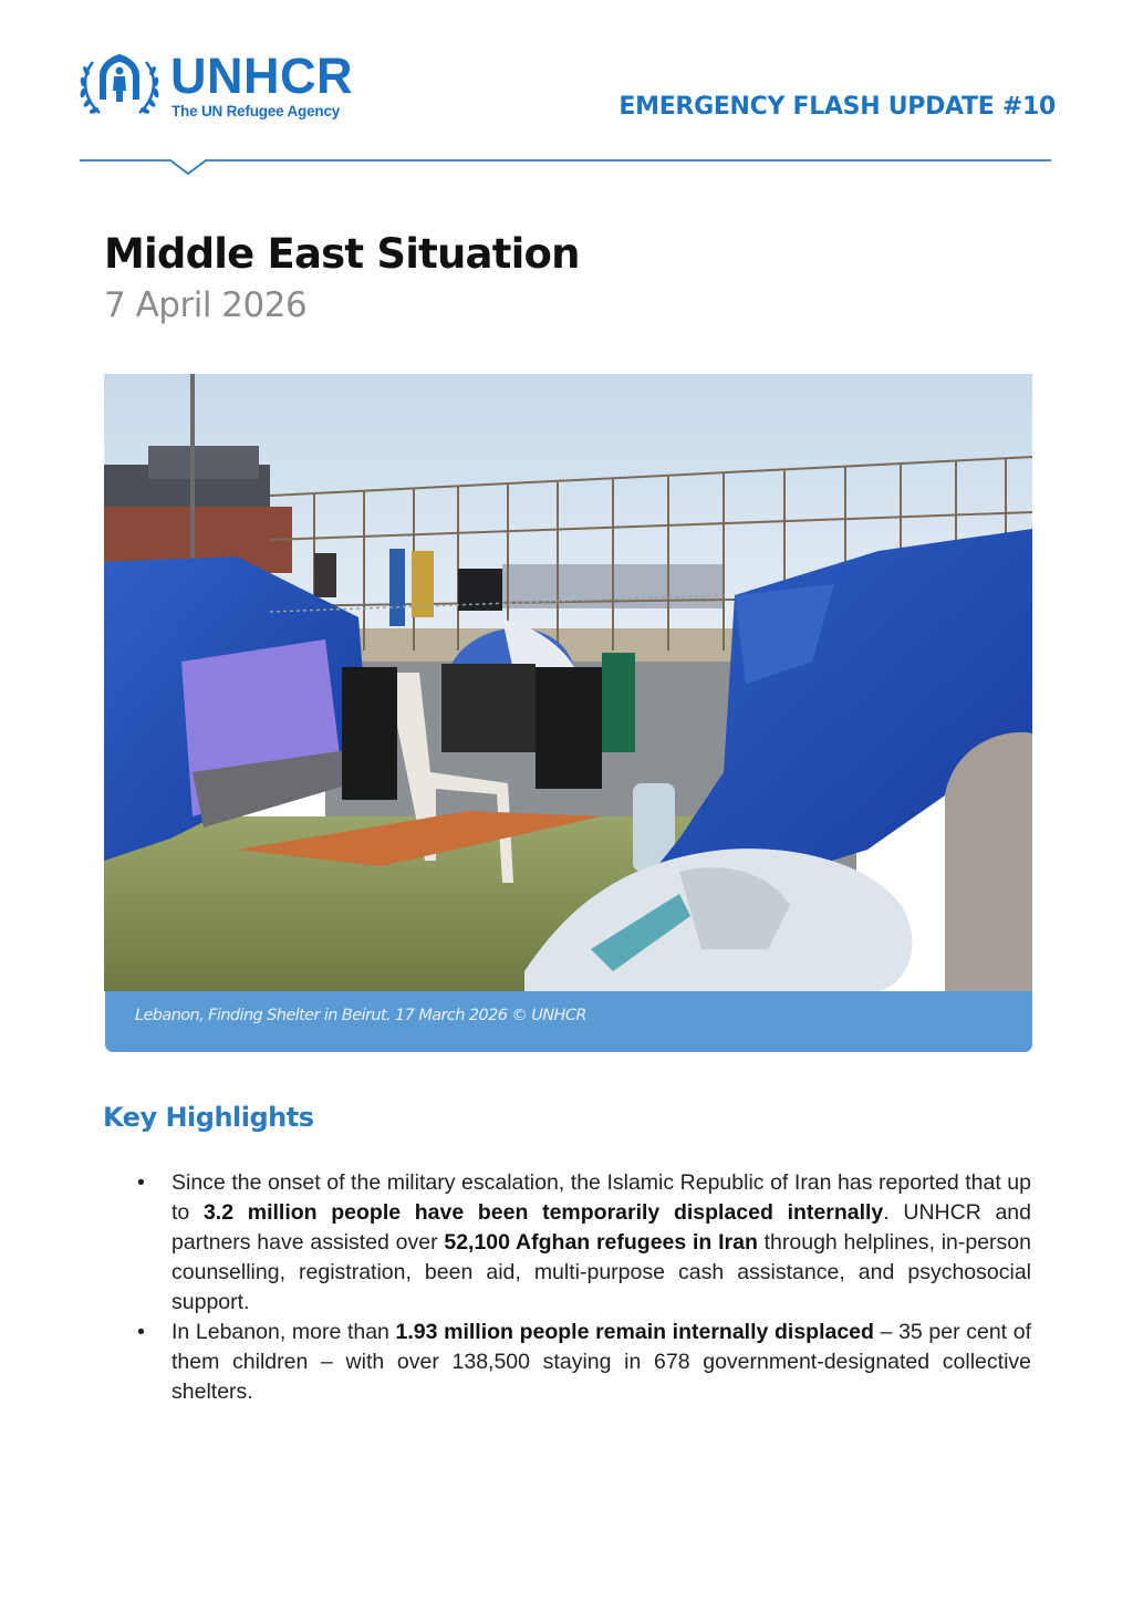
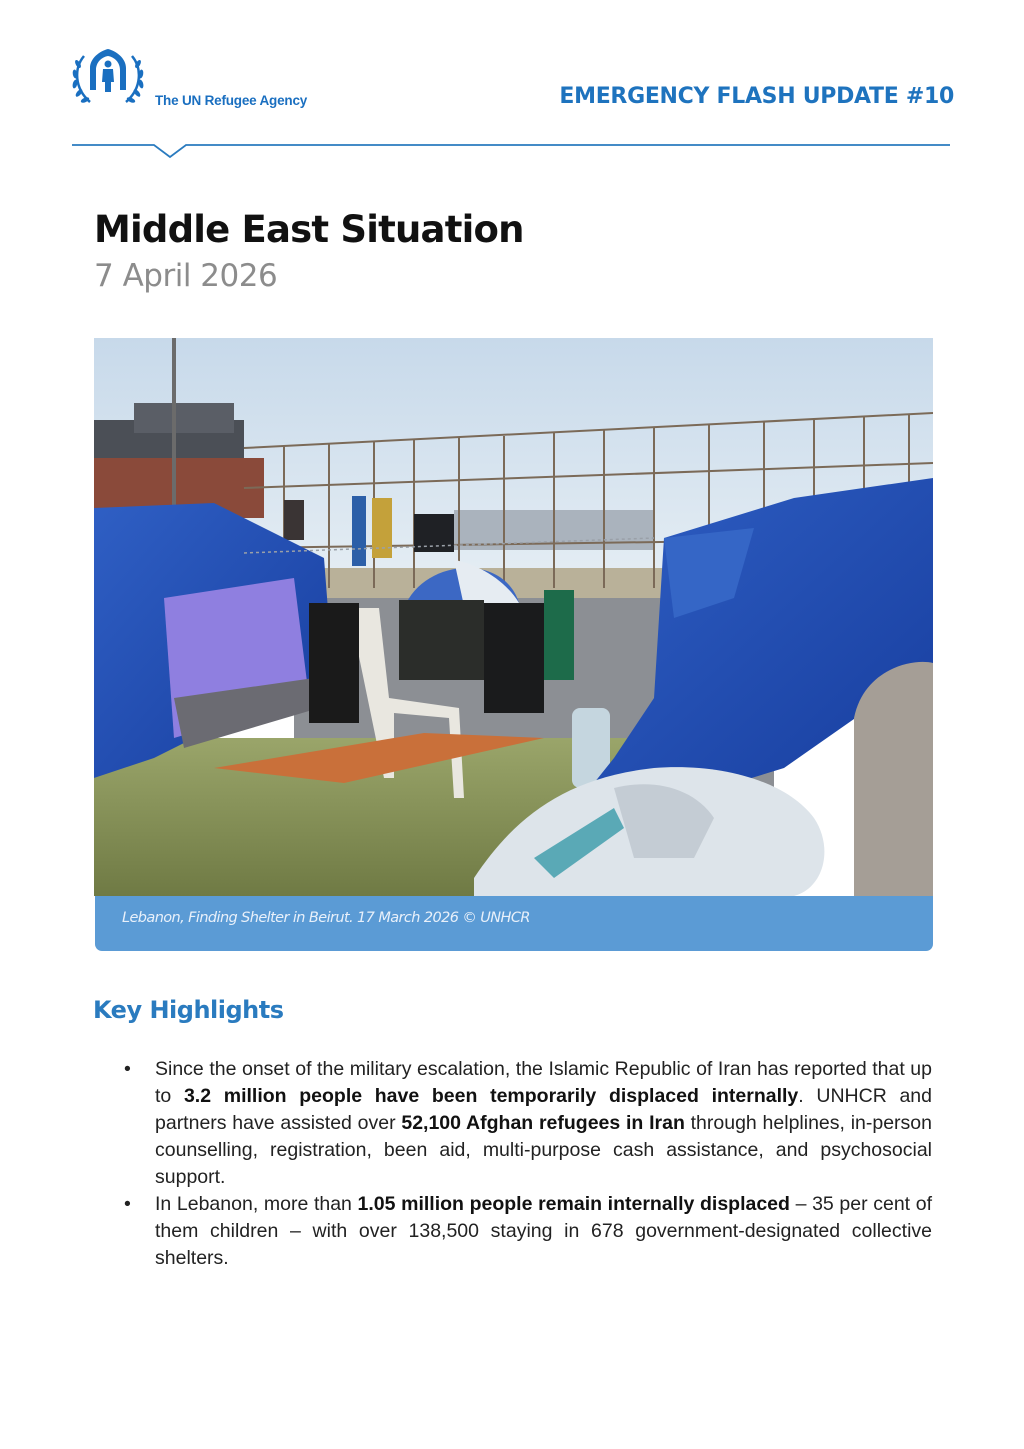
- UNHCR
  The UN Refugee Agency
  EMERGENCY FLASH UPDATE #10
  Middle East Situation
  7 April 2026
  Lebanon, Finding Shelter in Beirut. 17 March 2026 © UNHCR
  Key Highlights
  •
  Since the onset of the military escalation, the Islamic Republic of Iran has reported that up to 3.2 million people have been temporarily displaced internally. UNHCR and partners have assisted over 52,100 Afghan refugees in Iran through helplines, in-person counselling, registration, been aid, multi-purpose cash assistance, and psychosocial support.
  •
- In Lebanon, more than 1.93 million people remain internally displaced – 35 per cent of them children – with over 138,500 staying in 678 government-designated collective shelters.
+ In Lebanon, more than 1.05 million people remain internally displaced – 35 per cent of them children – with over 138,500 staying in 678 government-designated collective shelters.
